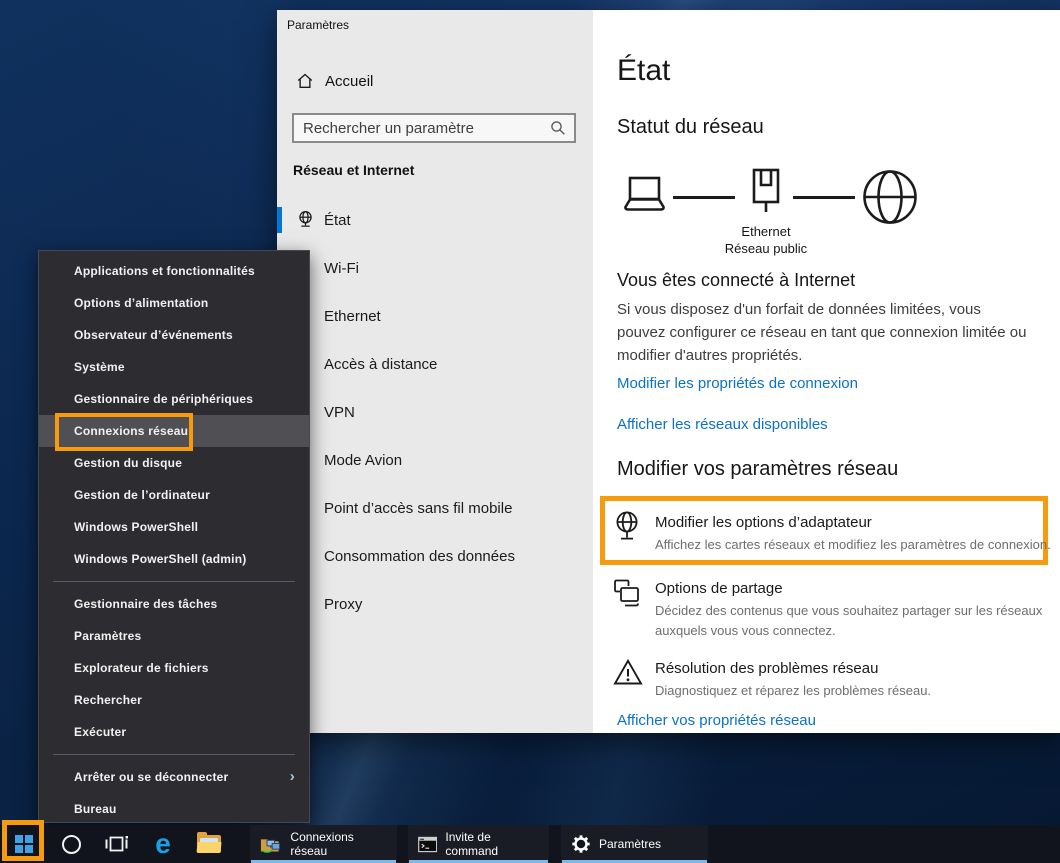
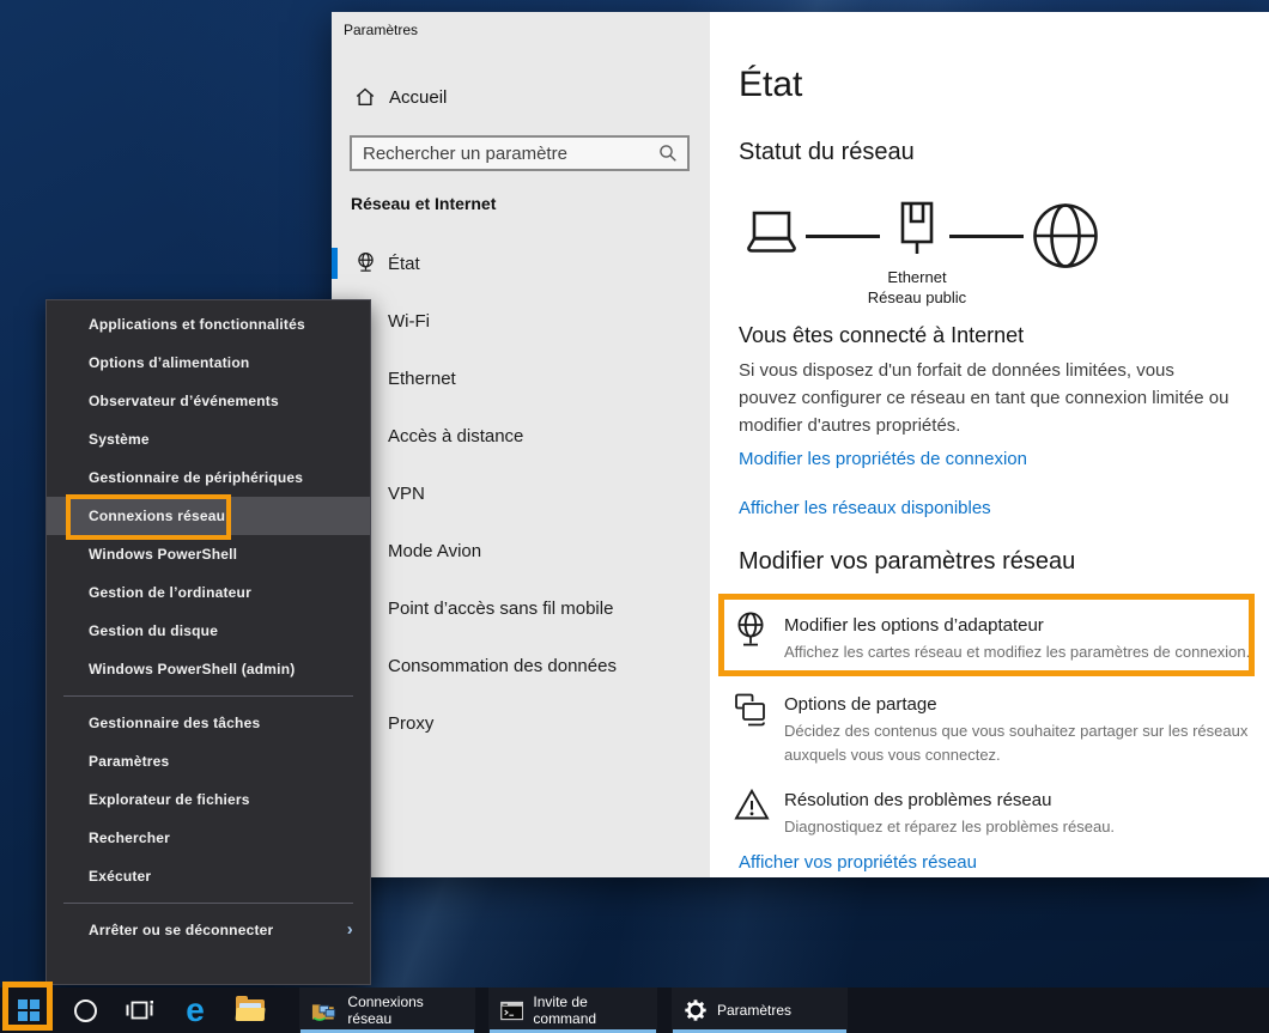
  Paramètres
  Accueil
  Rechercher un paramètre
  Réseau et Internet
  État
  Wi-Fi
  Ethernet
  Accès à distance
  VPN
  Mode Avion
  Point d’accès sans fil mobile
  Consommation des données
  Proxy
  État
  Statut du réseau
  Ethernet
  Réseau public
  Vous êtes connecté à Internet
  Si vous disposez d'un forfait de données limitées, vous
  pouvez configurer ce réseau en tant que connexion limitée ou
  modifier d'autres propriétés.
  Modifier les propriétés de connexion
  Afficher les réseaux disponibles
  Modifier vos paramètres réseau
  Modifier les options d’adaptateur
- Affichez les cartes réseaux et modifiez les paramètres de connexion.
+ Affichez les cartes réseau et modifiez les paramètres de connexion.
  Options de partage
  Décidez des contenus que vous souhaitez partager sur les réseaux
  auxquels vous vous connectez.
  Résolution des problèmes réseau
  Diagnostiquez et réparez les problèmes réseau.
  Afficher vos propriétés réseau
  Applications et fonctionnalités
  Options d’alimentation
  Observateur d’événements
  Système
  Gestionnaire de périphériques
  Connexions réseau
- Gestion du disque
+ Windows PowerShell
  Gestion de l’ordinateur
- Windows PowerShell
+ Gestion du disque
  Windows PowerShell (admin)
  Gestionnaire des tâches
  Paramètres
  Explorateur de fichiers
  Rechercher
  Exécuter
  Arrêter ou se déconnecter
  ›
- Bureau
  e
  Connexions réseau
  Invite de command
  Paramètres
